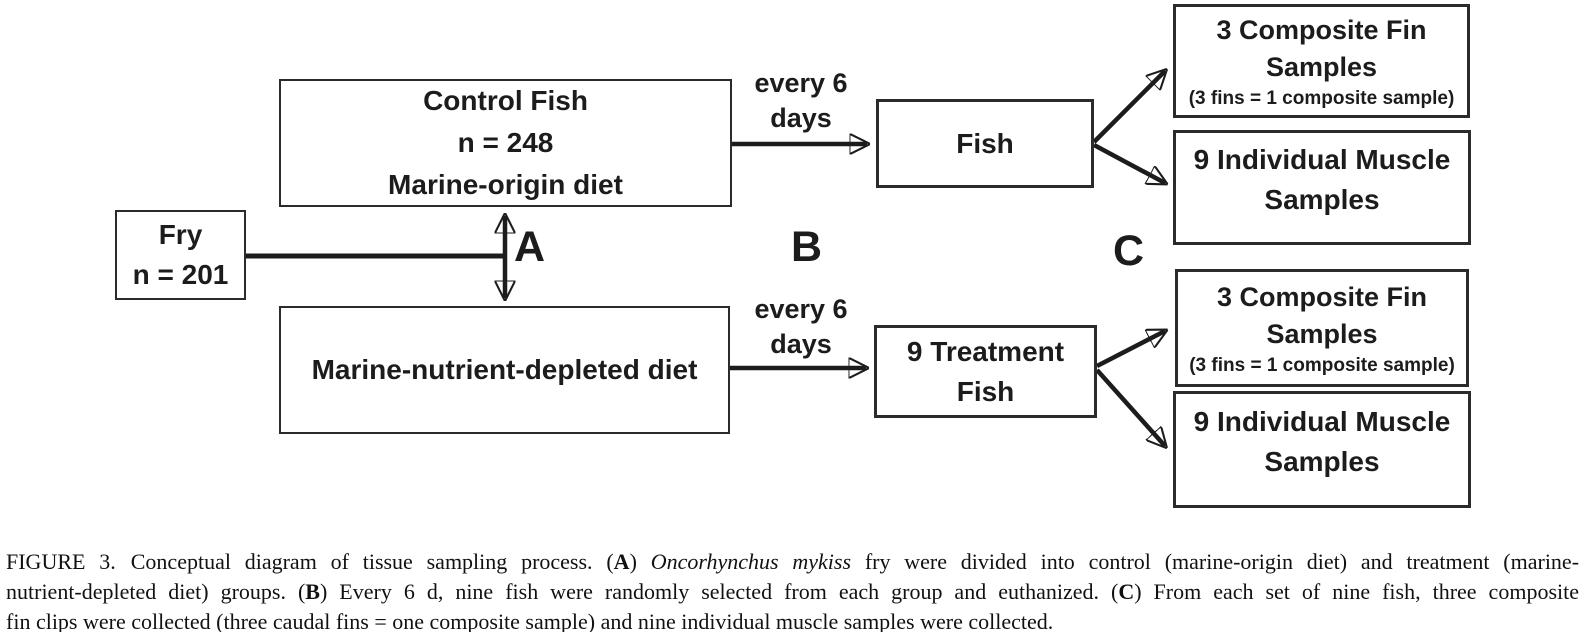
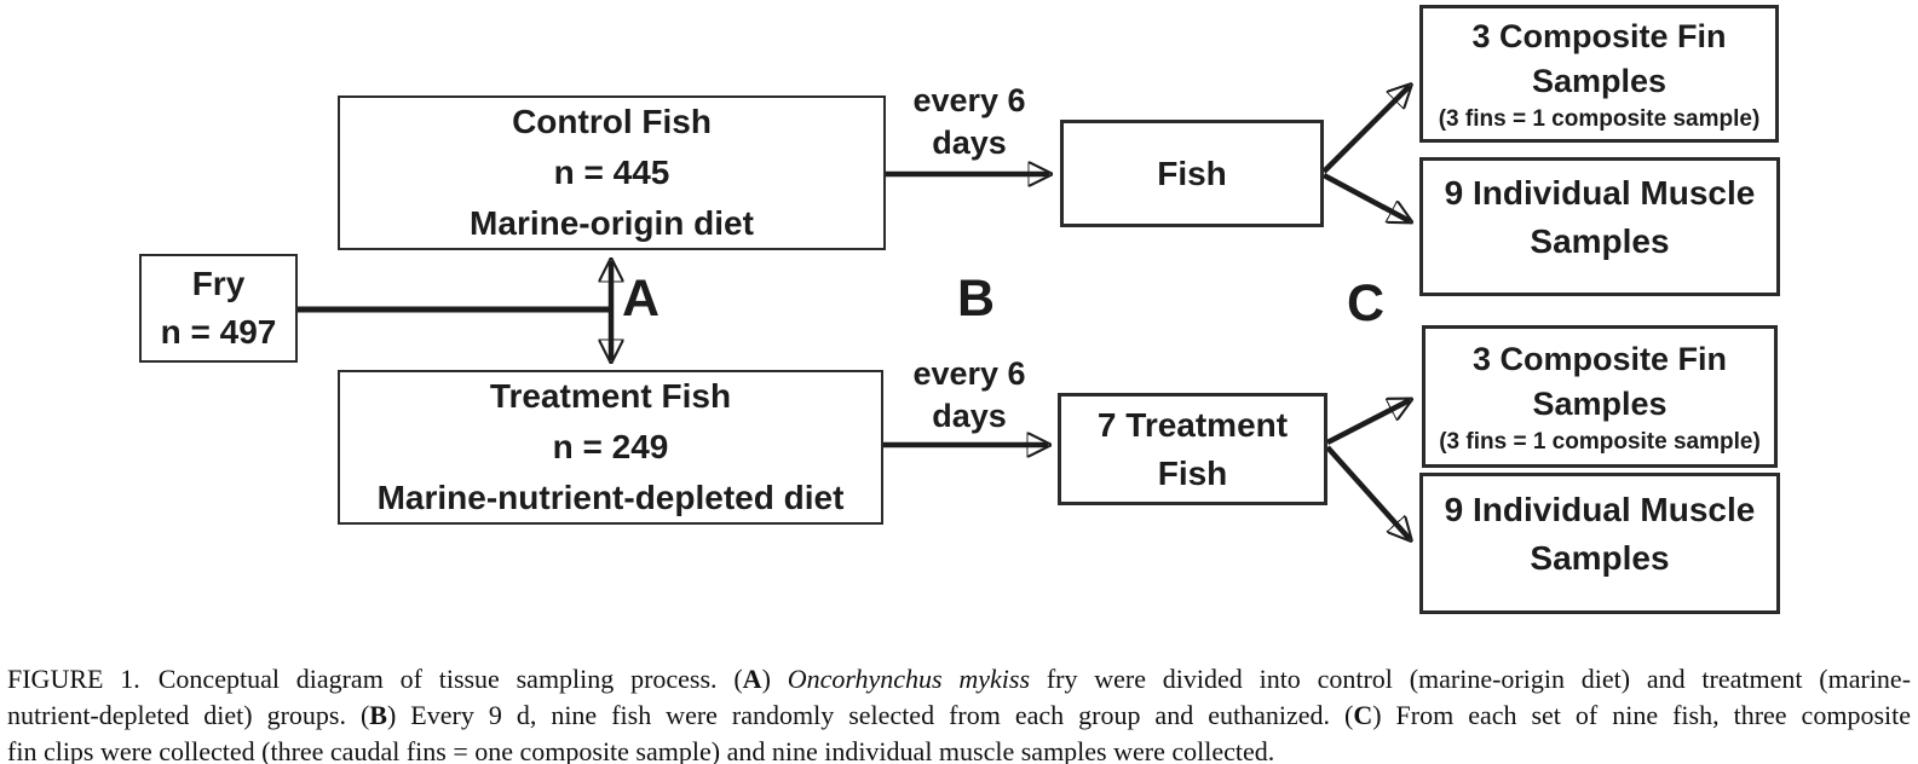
  Fry
- n = 201
+ n = 497
  Control Fish
- n = 248
+ n = 445
  Marine-origin diet
+ Treatment Fish
+ n = 249
  Marine-nutrient-depleted diet
  Fish
- 9 Treatment
+ 7 Treatment
  Fish
  3 Composite Fin
  Samples
  (3 fins = 1 composite sample)
  9 Individual Muscle
  Samples
  3 Composite Fin
  Samples
  (3 fins = 1 composite sample)
  9 Individual Muscle
  Samples
  A
  B
  C
  every 6
  days
  every 6
  days
- FIGURE 3. Conceptual diagram of tissue sampling process. (A) Oncorhynchus mykiss fry were divided into control (marine-origin diet) and treatment (marine-
+ FIGURE 1. Conceptual diagram of tissue sampling process. (A) Oncorhynchus mykiss fry were divided into control (marine-origin diet) and treatment (marine-
- nutrient-depleted diet) groups. (B) Every 6 d, nine fish were randomly selected from each group and euthanized. (C) From each set of nine fish, three composite
+ nutrient-depleted diet) groups. (B) Every 9 d, nine fish were randomly selected from each group and euthanized. (C) From each set of nine fish, three composite
  fin clips were collected (three caudal fins = one composite sample) and nine individual muscle samples were collected.
